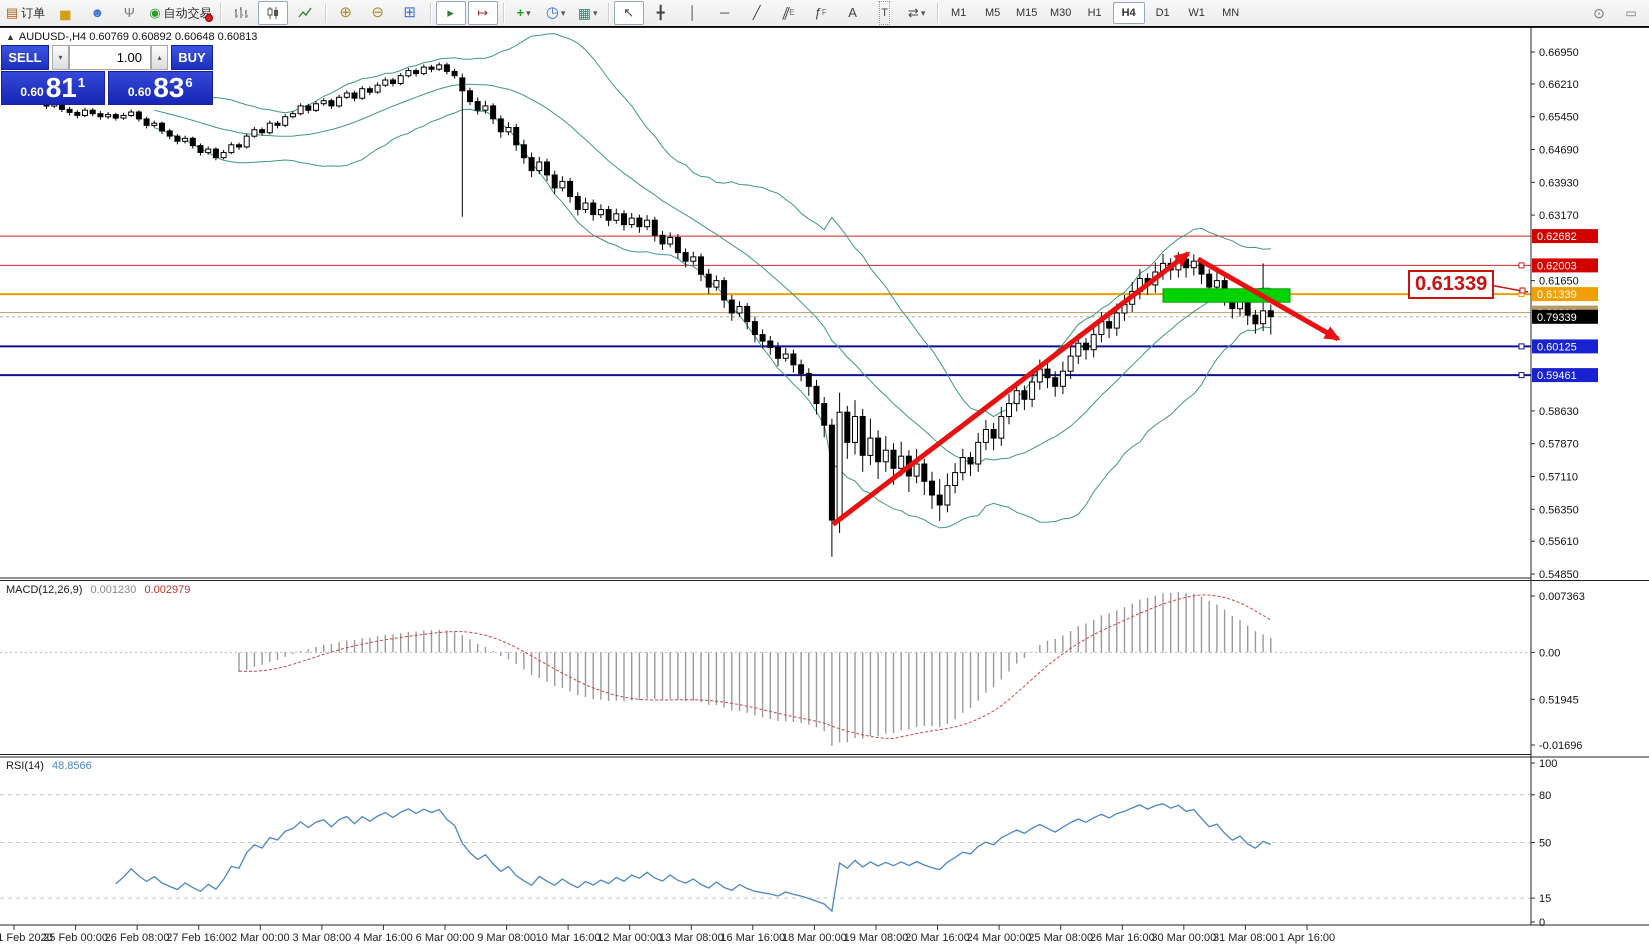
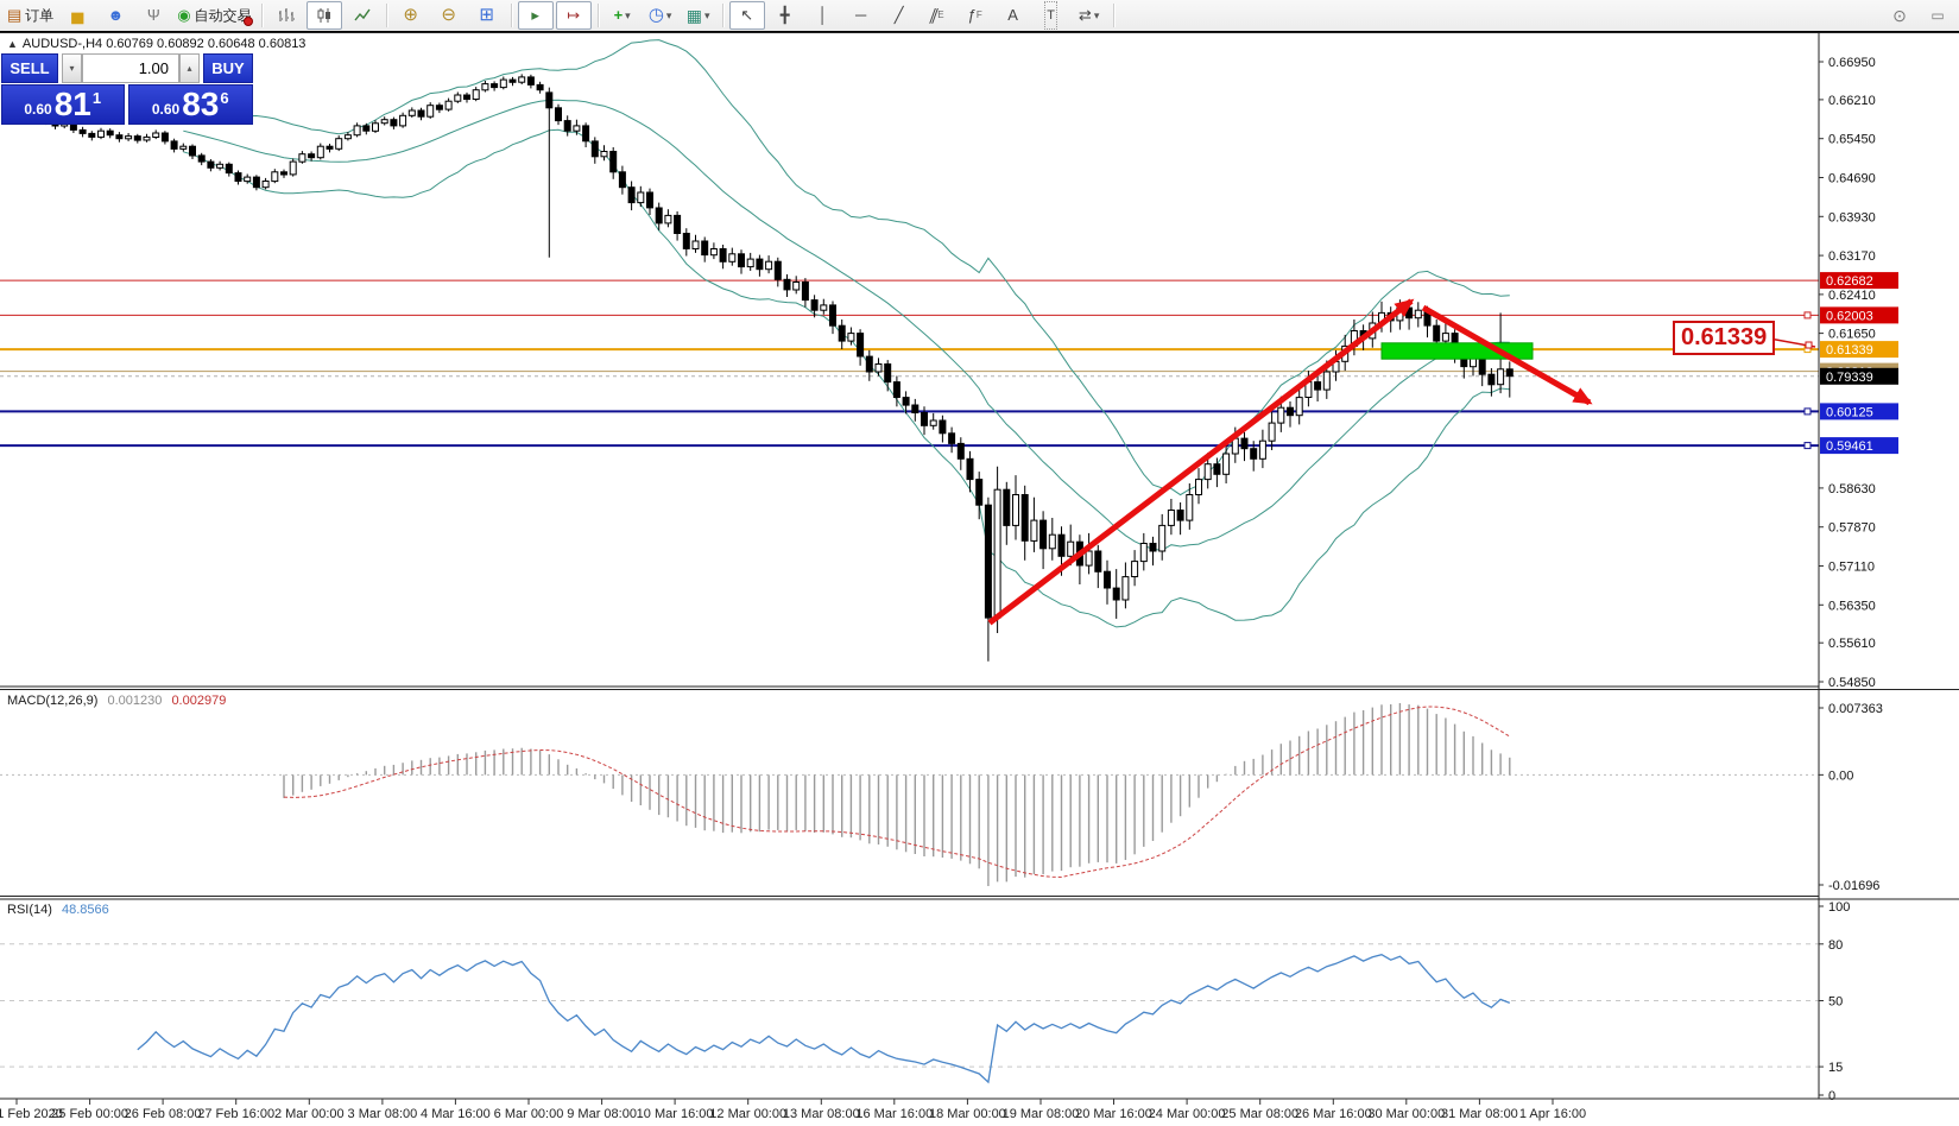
  ▤
  订单
  ▅
  ☻
  Ψ
  ◉
  自动交易
  ⊕
  ⊖
  ⊞
  ▸
  ↦
  +
  ▾
  ◷
  ▾
  ▦
  ▾
  ↖
  ╋
  │
  ─
  ╱
  E
  ƒ
  F
  A
  T
  ⇄
  ▾
- M1
- M5
- M15
- M30
- H1
- H4
- D1
- W1
- MN
  ⊙
  ▭
  0.007363
  0.00
  -0.01696
  100
  80
  50
  15
  0
  0.66950
  0.66210
  0.65450
  0.64690
  0.63930
  0.63170
- 0.51945
+ 0.62410
  0.61650
  0.58630
  0.57870
  0.57110
  0.56350
  0.55610
  0.54850
  0.62682
  0.62003
  0.61339
  0.79339
  0.60125
  0.59461
  1 Feb 2020
  25 Feb 00:00
  26 Feb 08:00
  27 Feb 16:00
  2 Mar 00:00
  3 Mar 08:00
  4 Mar 16:00
  6 Mar 00:00
  9 Mar 08:00
  10 Mar 16:00
  12 Mar 00:00
  13 Mar 08:00
  16 Mar 16:00
  18 Mar 00:00
  19 Mar 08:00
  20 Mar 16:00
  24 Mar 00:00
  25 Mar 08:00
  26 Mar 16:00
  30 Mar 00:00
  31 Mar 08:00
  1 Apr 16:00
  ▲
  AUDUSD-,H4 0.60769 0.60892 0.60648 0.60813
  SELL
  ▾
  1.00
  ▴
  BUY
  0.60
  81
  1
  0.60
  83
  6
  MACD(12,26,9) 0.001230 0.002979
  RSI(14) 48.8566
  0.61339
